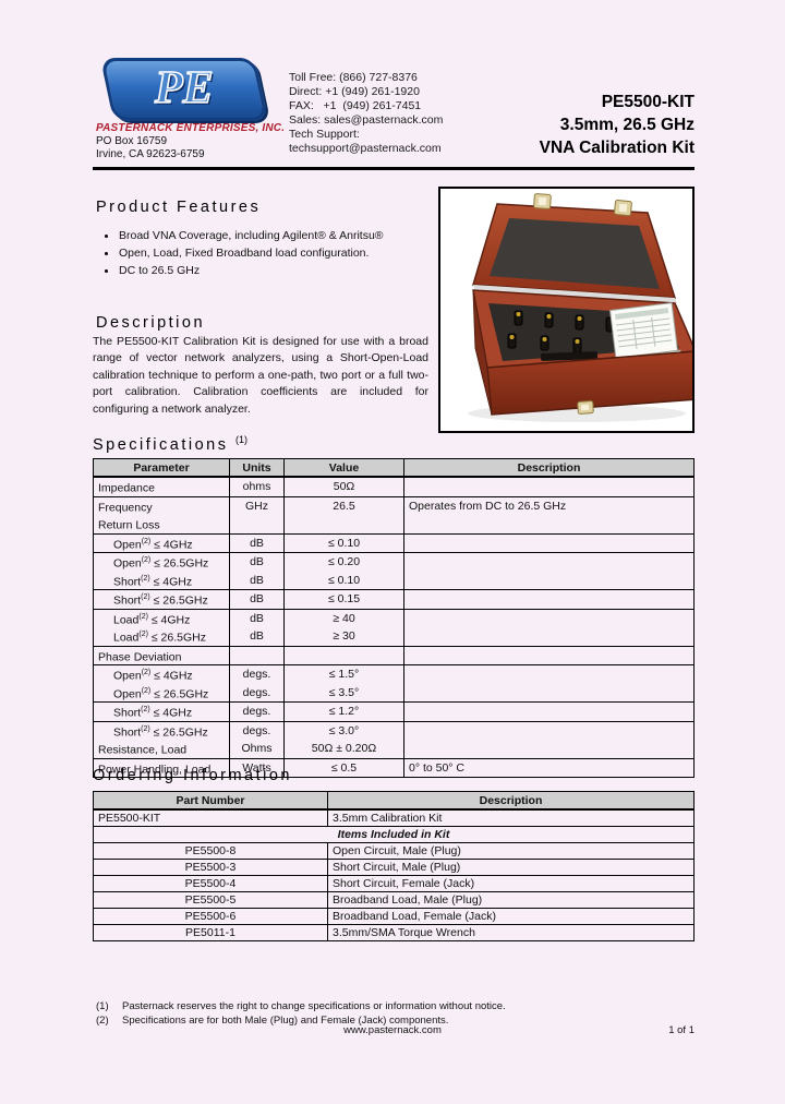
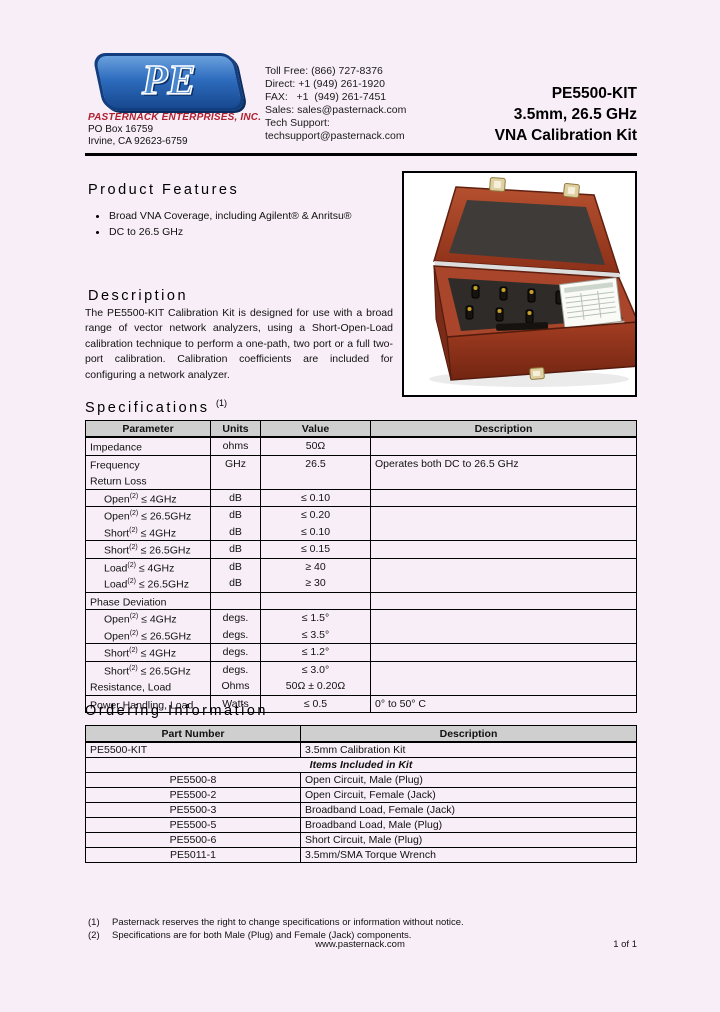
  PASTERNACK ENTERPRISES, INC.
  PO Box 16759
  Irvine, CA 92623-6759
  Toll Free: (866) 727-8376
  Direct: +1 (949) 261-1920
  FAX: +1 (949) 261-7451
  Sales: sales@pasternack.com
  Tech Support:
  techsupport@pasternack.com
  PE5500-KIT
  3.5mm, 26.5 GHz
  VNA Calibration Kit
  Product Features
  Broad VNA Coverage, including Agilent® & Anritsu®
- Open, Load, Fixed Broadband load configuration.
  DC to 26.5 GHz
  Description
  The PE5500-KIT Calibration Kit is designed for use with a broad range of vector network analyzers, using a Short-Open-Load calibration technique to perform a one-path, two port or a full two-port calibration. Calibration coefficients are included for configuring a network analyzer.
  Specifications (1)
  Parameter	Units	Value	Description
  Impedance	ohms	50Ω
- Frequency	GHz	26.5	Operates from DC to 26.5 GHz
+ Frequency	GHz	26.5	Operates both DC to 26.5 GHz
  Return Loss
  Open ≤ 4GHz	dB	≤ 0.10
  Open ≤ 26.5GHz	dB	≤ 0.20
  Short ≤ 4GHz	dB	≤ 0.10
  Short ≤ 26.5GHz	dB	≤ 0.15
  Load ≤ 4GHz	dB	≥ 40
  Load ≤ 26.5GHz	dB	≥ 30
  Phase Deviation
  Open ≤ 4GHz	degs.	≤ 1.5°
  Open ≤ 26.5GHz	degs.	≤ 3.5°
  Short ≤ 4GHz	degs.	≤ 1.2°
  Short ≤ 26.5GHz	degs.	≤ 3.0°
  Resistance, Load	Ohms	50Ω ± 0.20Ω
  Power Handling, Load	Watts	≤ 0.5	0° to 50° C
  Ordering Information
  Part Number	Description
  PE5500-KIT	3.5mm Calibration Kit
  Items Included in Kit
  PE5500-8	Open Circuit, Male (Plug)
+ PE5500-2	Open Circuit, Female (Jack)
- PE5500-3	Short Circuit, Male (Plug)
+ PE5500-3	Broadband Load, Female (Jack)
- PE5500-4	Short Circuit, Female (Jack)
  PE5500-5	Broadband Load, Male (Plug)
- PE5500-6	Broadband Load, Female (Jack)
+ PE5500-6	Short Circuit, Male (Plug)
  PE5011-1	3.5mm/SMA Torque Wrench
  (1)
  Pasternack reserves the right to change specifications or information without notice.
  (2)
  Specifications are for both Male (Plug) and Female (Jack) components.
  www.pasternack.com
  1 of 1
